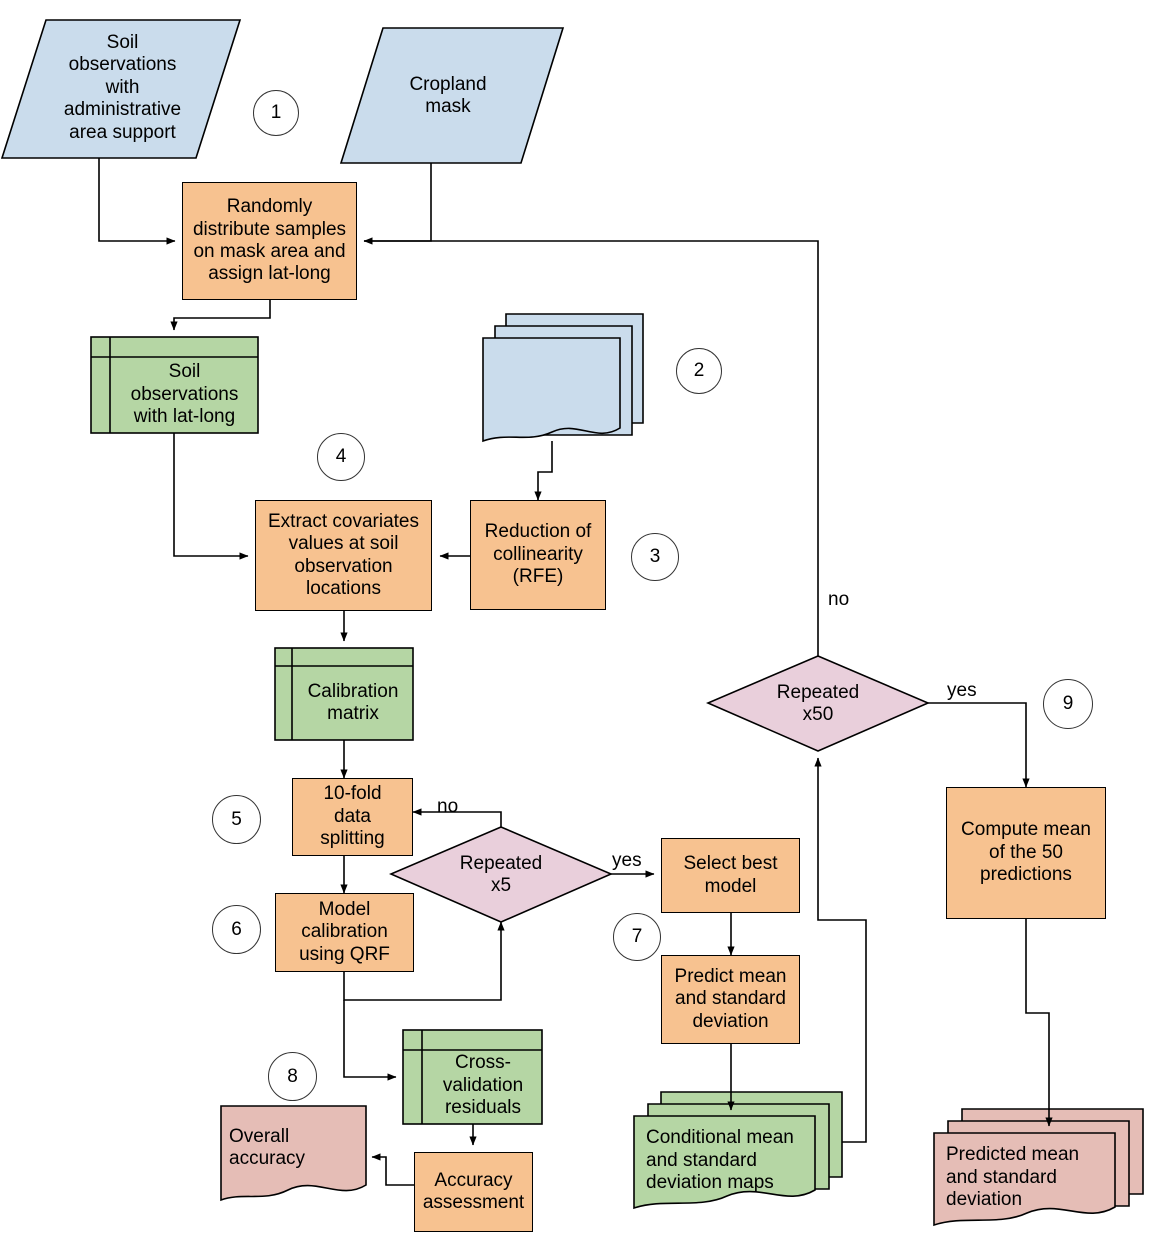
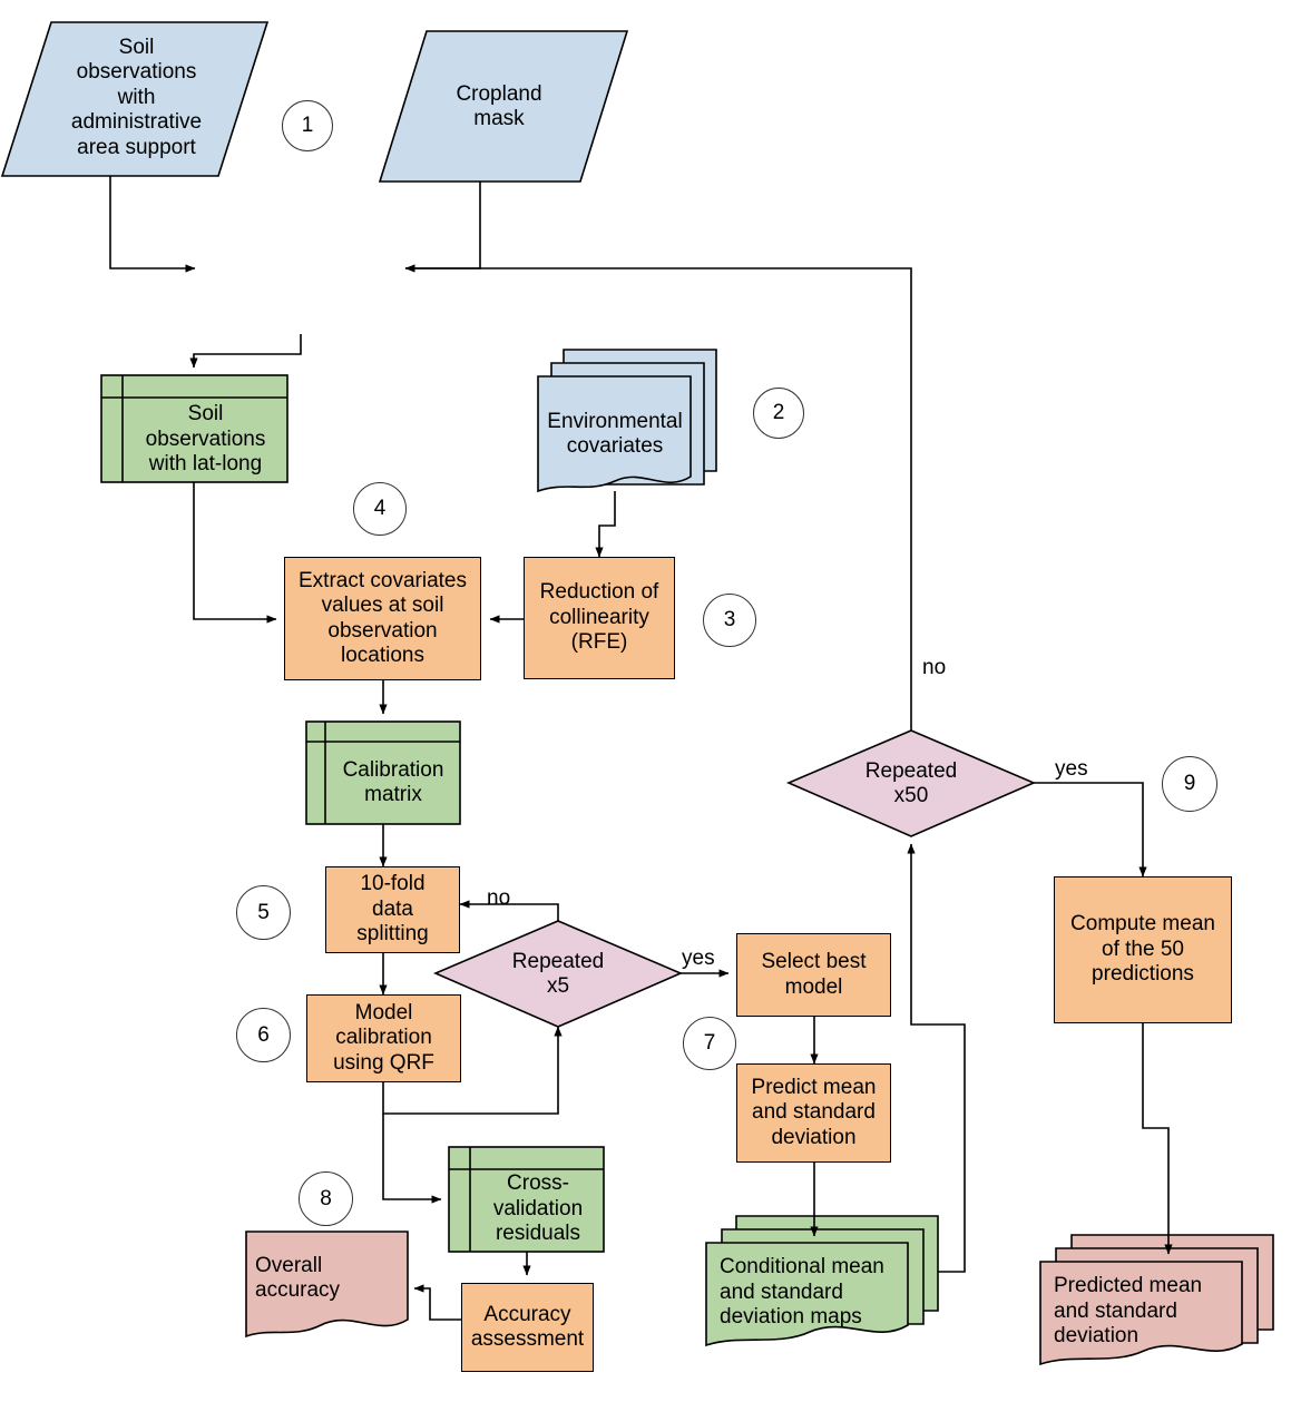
  Soil
  observations
  with
  administrative
  area support
  Cropland
  mask
+ Environmental
+ covariates
  Soil
  observations
  with lat-long
  Calibration
  matrix
  Repeated
  x5
  Repeated
  x50
  Cross-
  validation
  residuals
  Overall
  accuracy
  Conditional mean
  and standard
  deviation maps
  Predicted mean
  and standard
  deviation
- Randomly
- distribute samples
- on mask area and
- assign lat-long
  Reduction of
  collinearity
  (RFE)
  Extract covariates
  values at soil
  observation
  locations
  10-fold
  data
  splitting
  Model
  calibration
  using QRF
  Select best
  model
  Predict mean
  and standard
  deviation
  Accuracy
  assessment
  Compute mean
  of the 50
  predictions
  1
  2
  3
  4
  5
  6
  7
  8
  9
  no
  no
  yes
  yes
